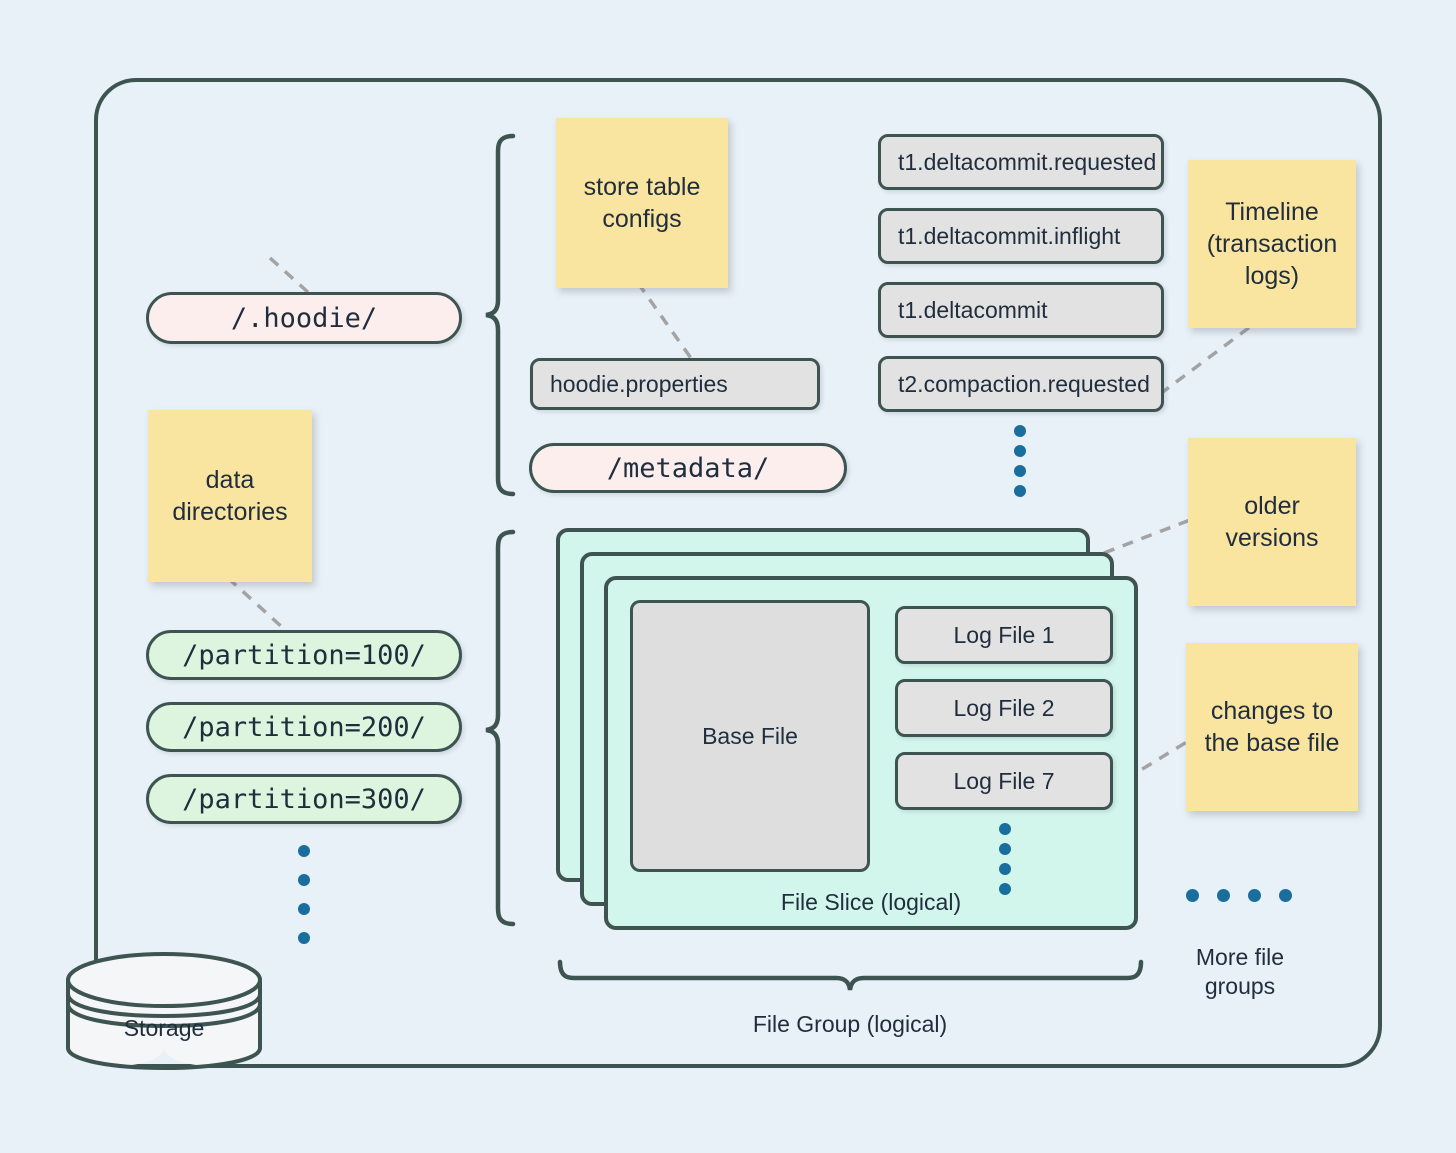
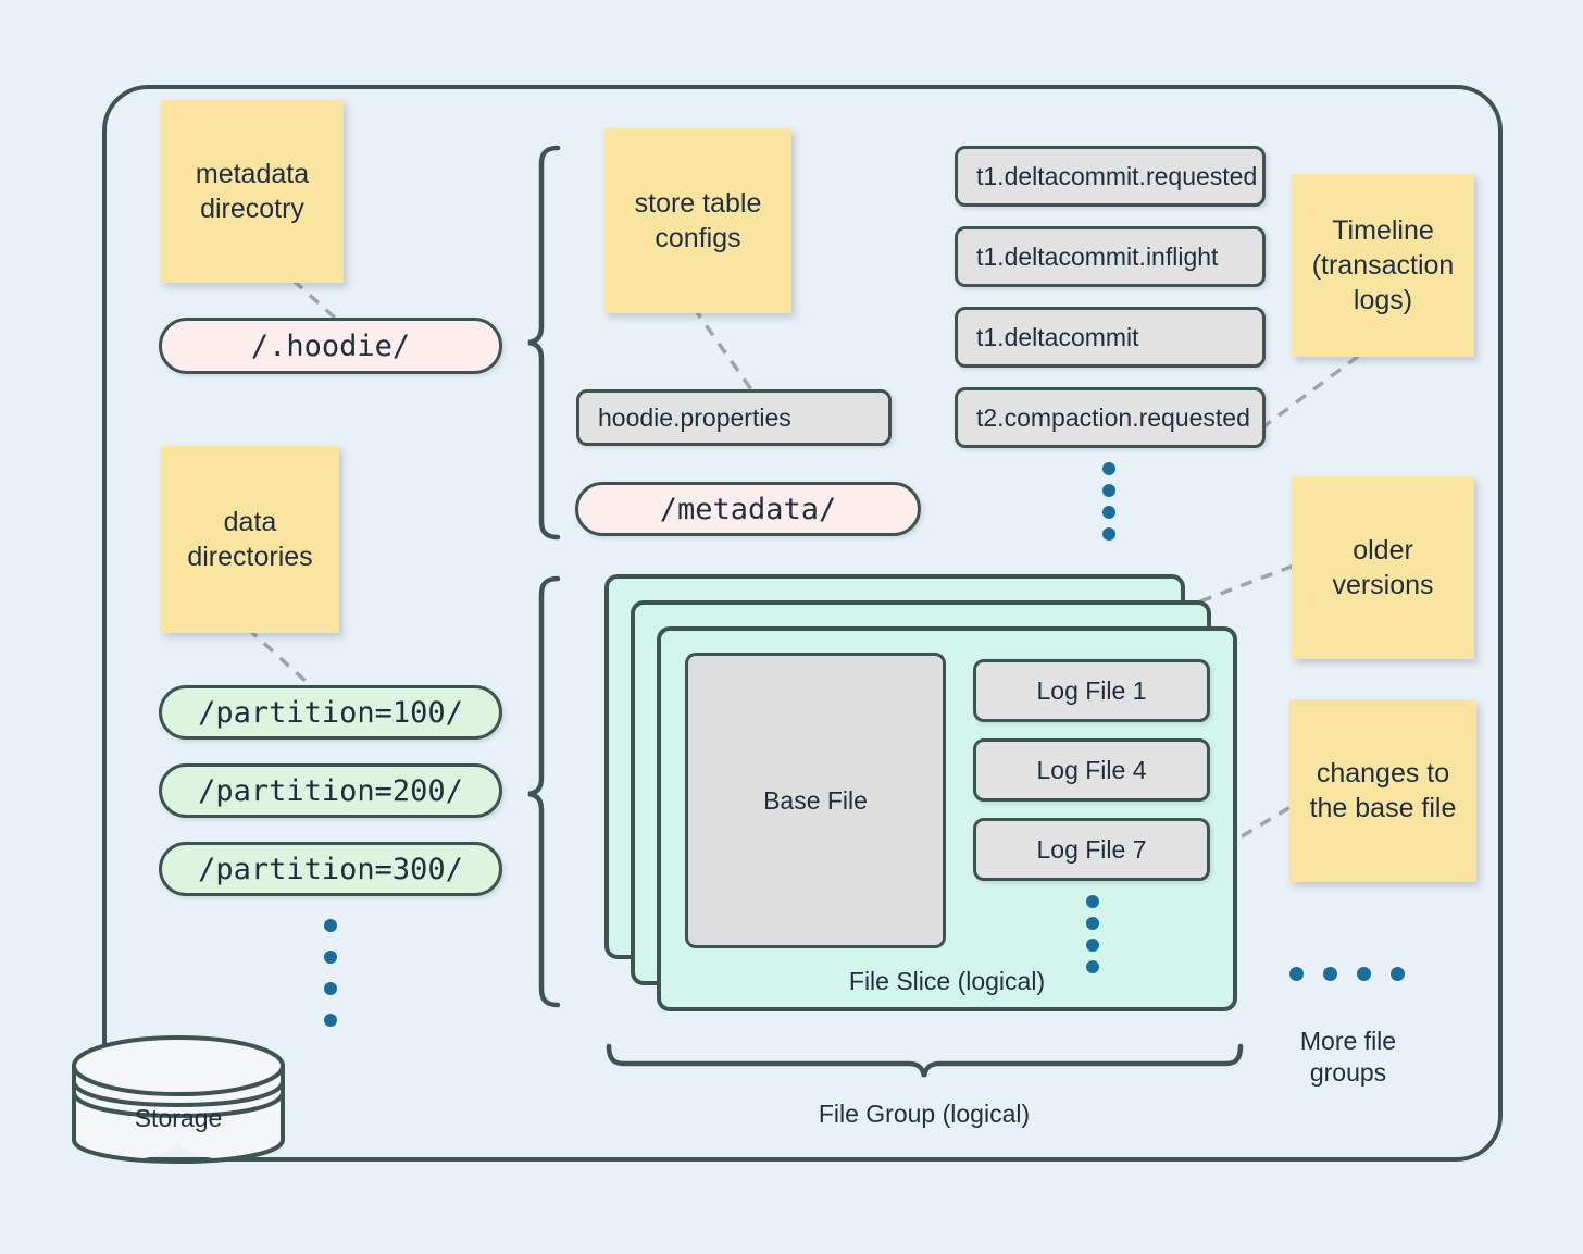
+ metadata
+ direcotry
  /.hoodie/
  data
  directories
  /partition=100/
  /partition=200/
  /partition=300/
  Storage
  store table
  configs
  hoodie.properties
  /metadata/
  t1.deltacommit.requested
  t1.deltacommit.inflight
  t1.deltacommit
  t2.compaction.requested
  Timeline
  (transaction
  logs)
  older
  versions
  changes to
  the base file
  File Slice (logical)
  Base File
  Log File 1
- Log File 2
+ Log File 4
  Log File 7
  File Group (logical)
  More file
  groups
